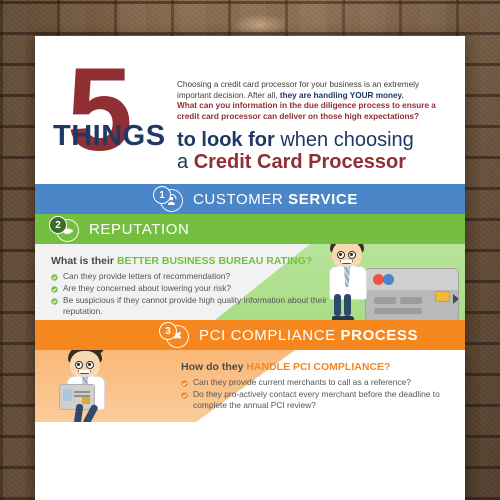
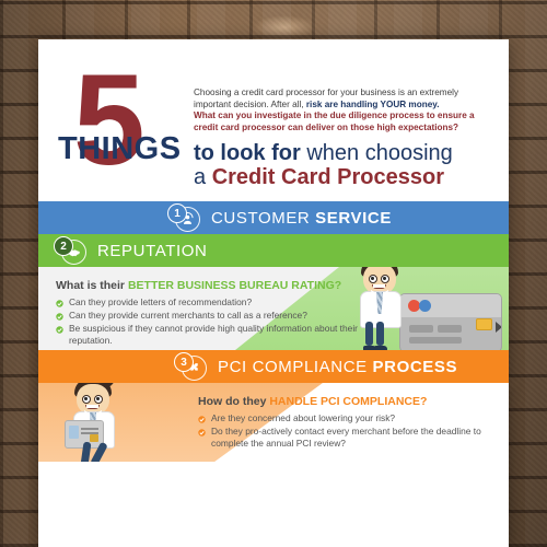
  5
  THINGS
- Choosing a credit card processor for your business is an extremely important decision. After all, they are handling YOUR money.
+ Choosing a credit card processor for your business is an extremely important decision. After all, risk are handling YOUR money.
- What can you information in the due diligence process to ensure a credit card processor can deliver on those high expectations?
+ What can you investigate in the due diligence process to ensure a credit card processor can deliver on those high expectations?
  to look for when choosing
  a Credit Card Processor
  1
  CUSTOMER SERVICE
  2
  REPUTATION
  What is their BETTER BUSINESS BUREAU RATING?
  Can they provide letters of recommendation?
- Are they concerned about lowering your risk?
+ Can they provide current merchants to call as a reference?
  Be suspicious if they cannot provide high quality information about their reputation.
  3
  PCI COMPLIANCE PROCESS
  How do they HANDLE PCI COMPLIANCE?
- Can they provide current merchants to call as a reference?
+ Are they concerned about lowering your risk?
  Do they pro-actively contact every merchant before the deadline to complete the annual PCI review?
